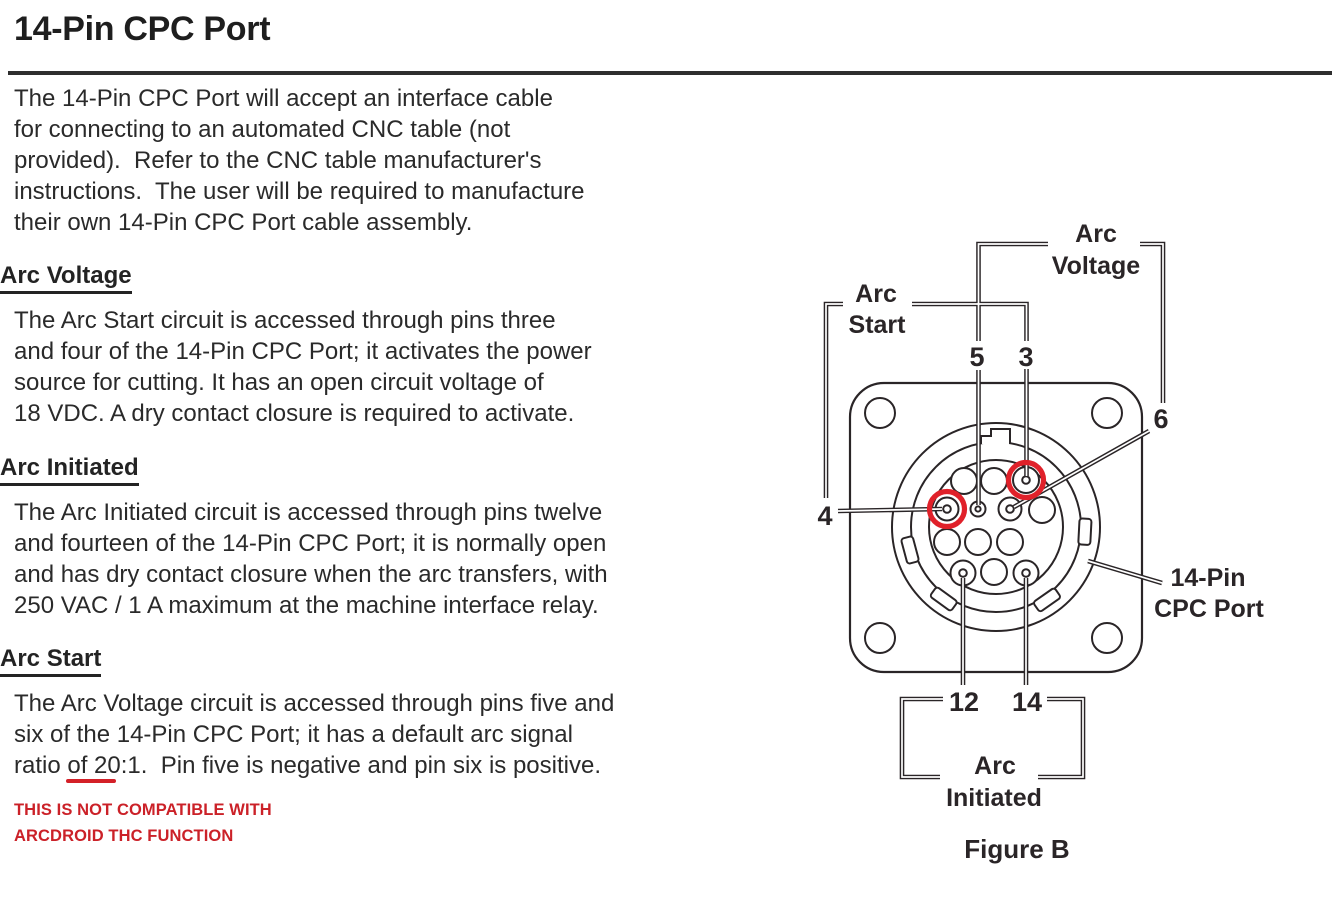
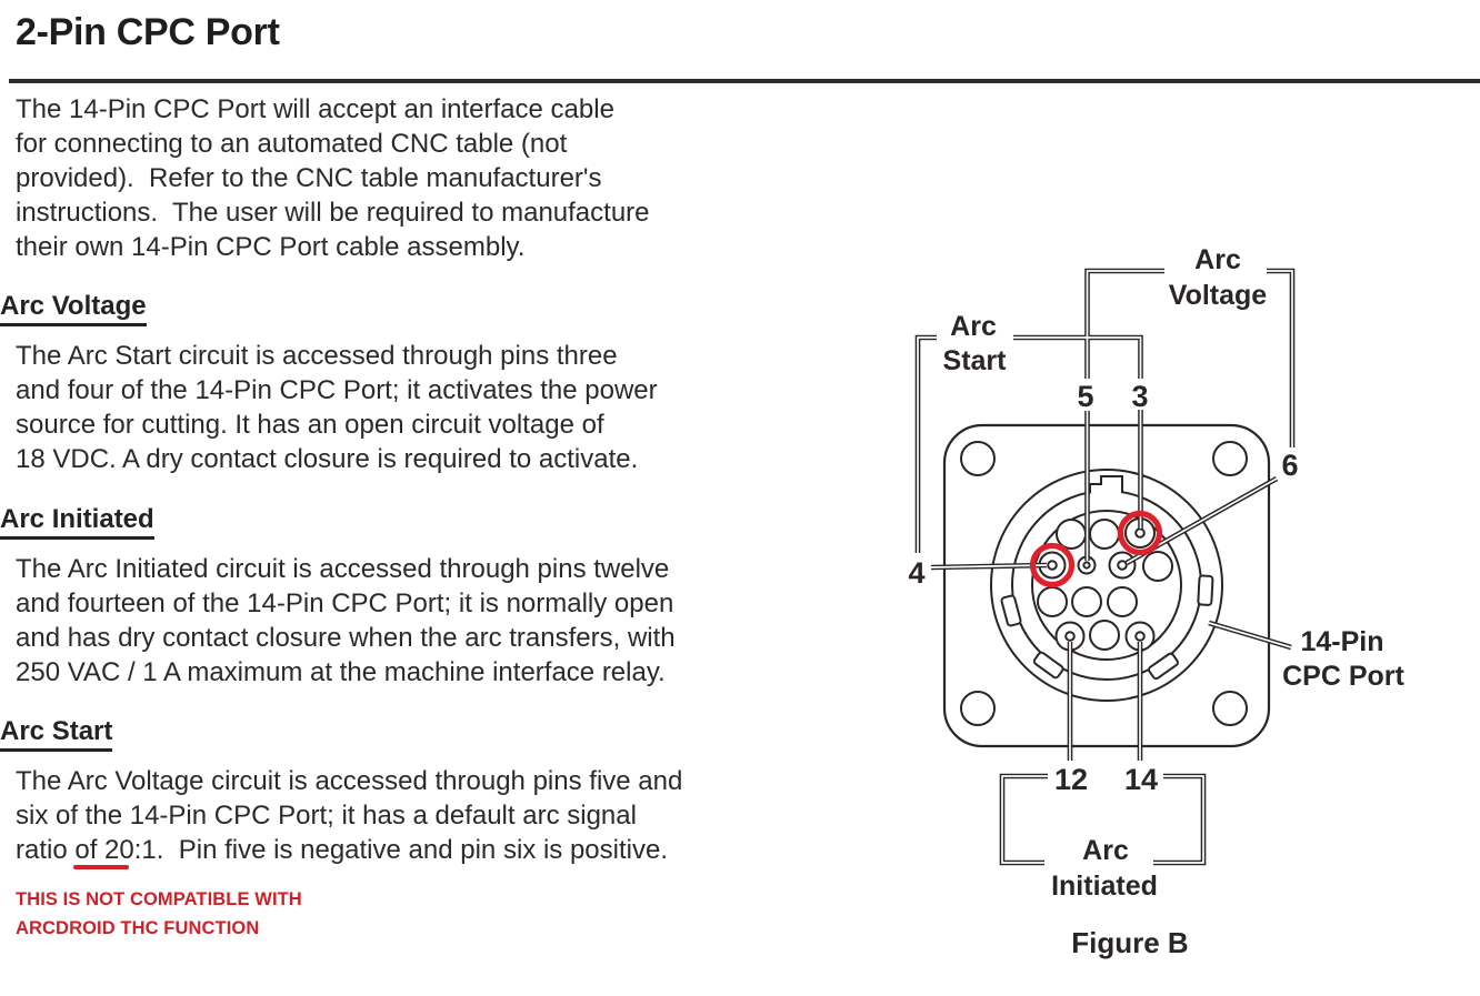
- 14-Pin CPC Port
+ 2-Pin CPC Port
  The 14-Pin CPC Port will accept an interface cable
  for connecting to an automated CNC table (not
  provided). Refer to the CNC table manufacturer's
  instructions. The user will be required to manufacture
  their own 14-Pin CPC Port cable assembly.
  Arc Voltage
  The Arc Start circuit is accessed through pins three
  and four of the 14-Pin CPC Port; it activates the power
  source for cutting. It has an open circuit voltage of
  18 VDC. A dry contact closure is required to activate.
  Arc Initiated
  The Arc Initiated circuit is accessed through pins twelve
  and fourteen of the 14-Pin CPC Port; it is normally open
  and has dry contact closure when the arc transfers, with
  250 VAC / 1 A maximum at the machine interface relay.
  Arc Start
  The Arc Voltage circuit is accessed through pins five and
  six of the 14-Pin CPC Port; it has a default arc signal
  ratio of 20:1. Pin five is negative and pin six is positive.
  THIS IS NOT COMPATIBLE WITH
  ARCDROID THC FUNCTION
  Arc
  Voltage
  Arc
  Start
  5
  3
  6
  4
  12
  14
  Arc
  Initiated
  14-Pin
  CPC Port
  Figure B
